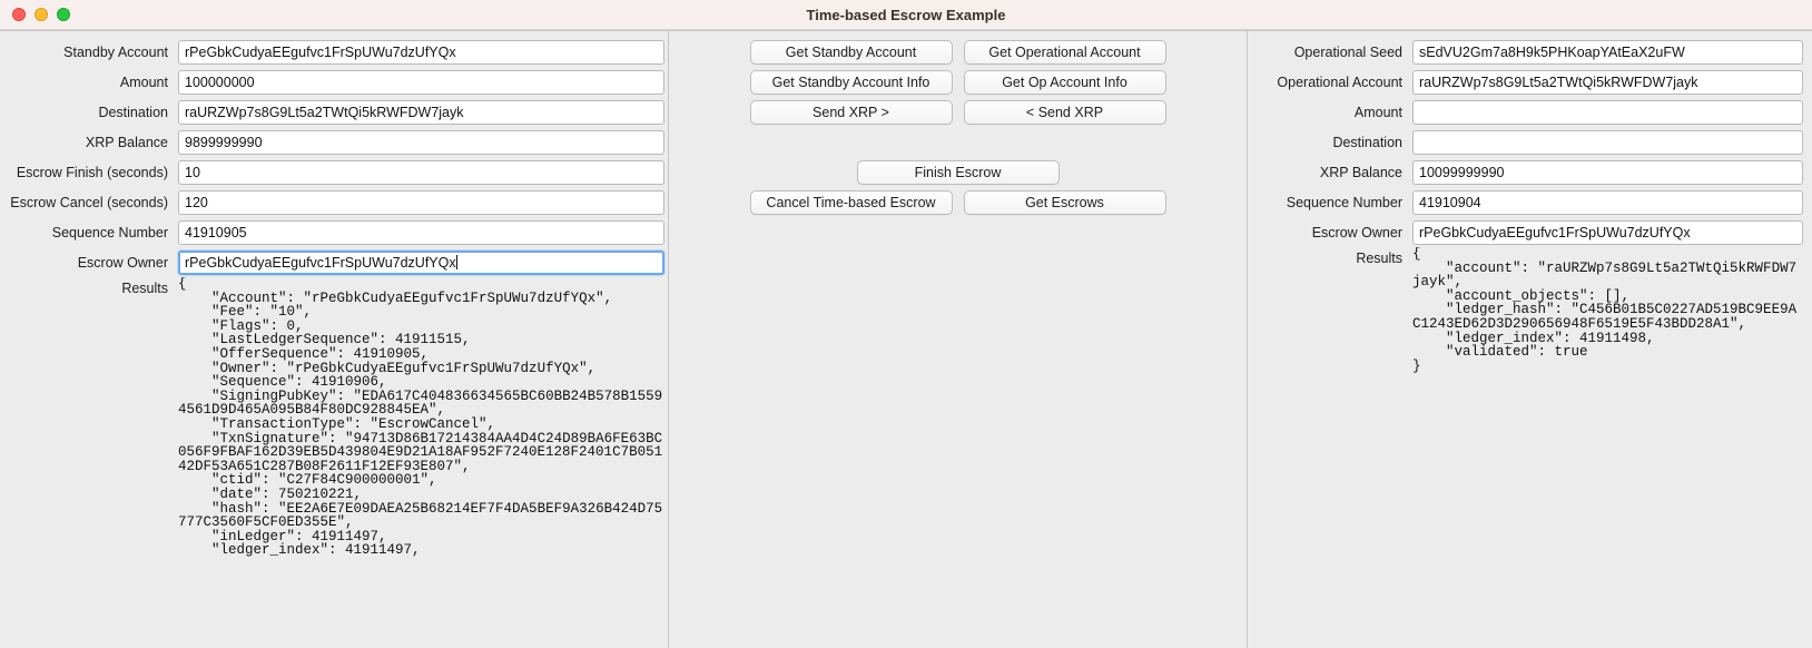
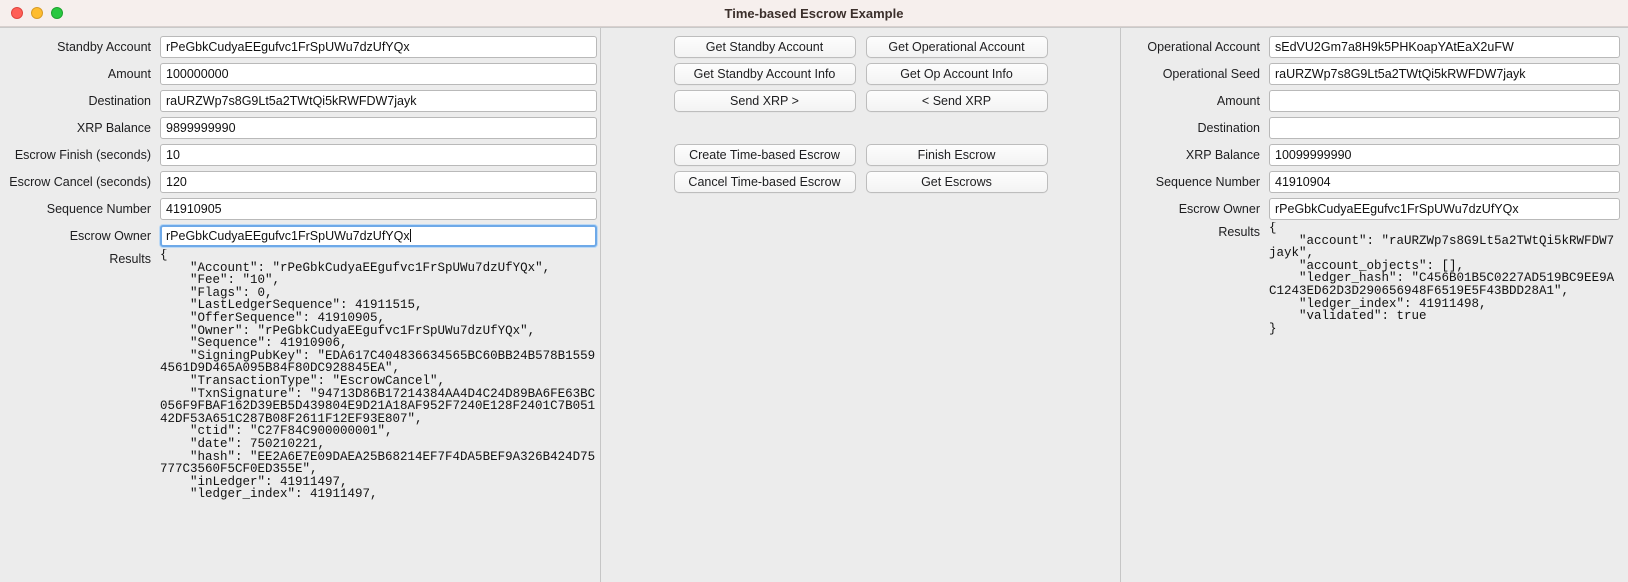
  Time-based Escrow Example
  Standby Account
  rPeGbkCudyaEEgufvc1FrSpUWu7dzUfYQx
  Amount
  100000000
  Destination
  raURZWp7s8G9Lt5a2TWtQi5kRWFDW7jayk
  XRP Balance
  9899999990
  Escrow Finish (seconds)
  10
  Escrow Cancel (seconds)
  120
  Sequence Number
  41910905
  Escrow Owner
  rPeGbkCudyaEEgufvc1FrSpUWu7dzUfYQx
  Results
  {
  "Account": "rPeGbkCudyaEEgufvc1FrSpUWu7dzUfYQx",
  "Fee": "10",
  "Flags": 0,
  "LastLedgerSequence": 41911515,
  "OfferSequence": 41910905,
  "Owner": "rPeGbkCudyaEEgufvc1FrSpUWu7dzUfYQx",
  "Sequence": 41910906,
  "SigningPubKey": "EDA617C404836634565BC60BB24B578B15594561D9D465A095B84F80DC928845EA",
  "TransactionType": "EscrowCancel",
  "TxnSignature": "94713D86B17214384AA4D4C24D89BA6FE63BC056F9FBAF162D39EB5D439804E9D21A18AF952F7240E128F2401C7B05142DF53A651C287B08F2611F12EF93E807",
  "ctid": "C27F84C900000001",
  "date": 750210221,
  "hash": "EE2A6E7E09DAEA25B68214EF7F4DA5BEF9A326B424D75777C3560F5CF0ED355E",
  "inLedger": 41911497,
  "ledger_index": 41911497,
  Get Standby Account
  Get Operational Account
  Get Standby Account Info
  Get Op Account Info
  Send XRP >
  < Send XRP
+ Create Time-based Escrow
  Finish Escrow
  Cancel Time-based Escrow
  Get Escrows
- Operational Seed
+ Operational Account
  sEdVU2Gm7a8H9k5PHKoapYAtEaX2uFW
- Operational Account
+ Operational Seed
  raURZWp7s8G9Lt5a2TWtQi5kRWFDW7jayk
  Amount
  Destination
  XRP Balance
  10099999990
  Sequence Number
  41910904
  Escrow Owner
  rPeGbkCudyaEEgufvc1FrSpUWu7dzUfYQx
  Results
  {
  "account": "raURZWp7s8G9Lt5a2TWtQi5kRWFDW7jayk",
  "account_objects": [],
  "ledger_hash": "C456B01B5C0227AD519BC9EE9AC1243ED62D3D290656948F6519E5F43BDD28A1",
  "ledger_index": 41911498,
  "validated": true
  }
